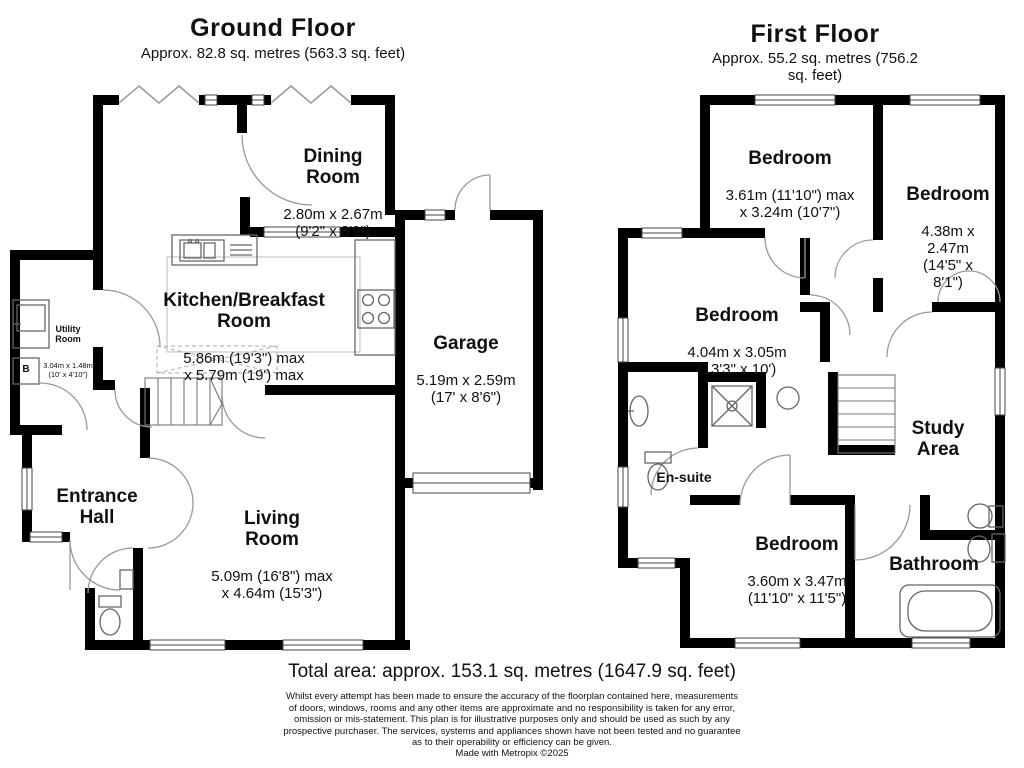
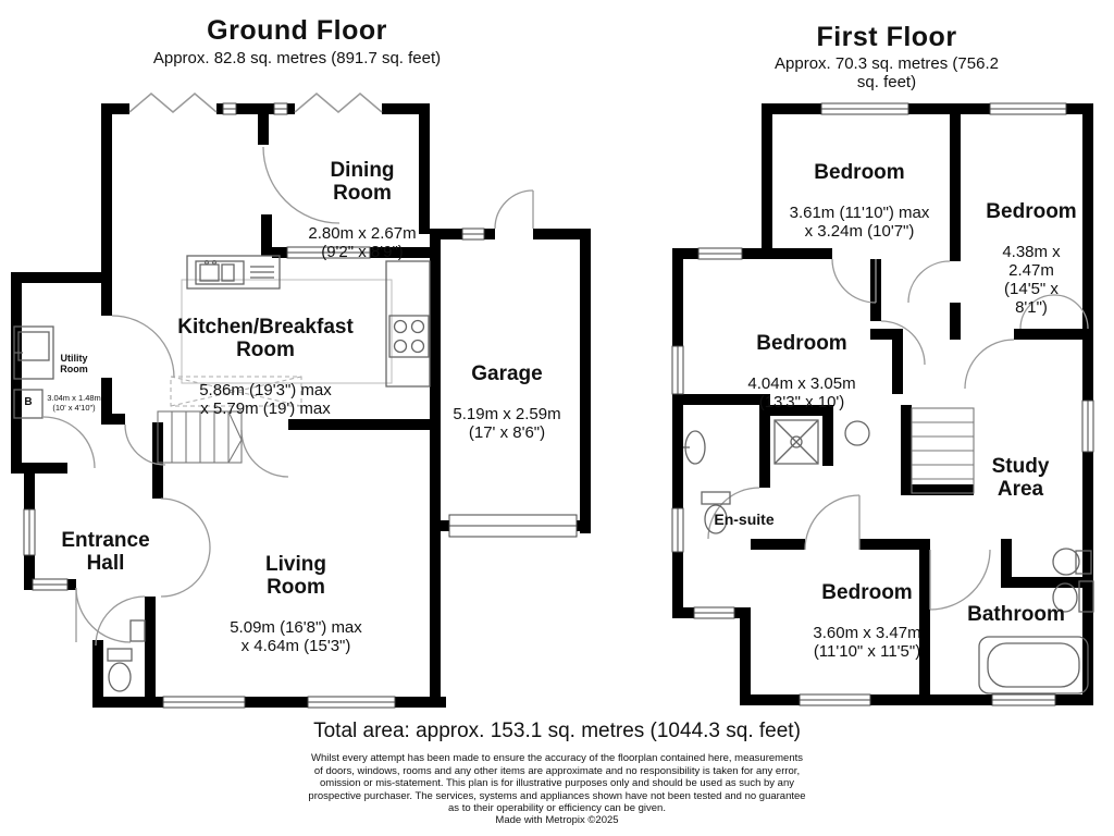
  Ground Floor
- Approx. 82.8 sq. metres (563.3 sq. feet)
+ Approx. 82.8 sq. metres (891.7 sq. feet)
  First Floor
- Approx. 55.2 sq. metres (756.2 sq. feet)
+ Approx. 70.3 sq. metres (756.2 sq. feet)
  Dining
  Room
  2.80m x 2.67m
  (9'2" x 8'9")
  Kitchen/Breakfast
  Room
  5.86m (19'3") max
  x 5.79m (19') max
  Garage
  5.19m x 2.59m
  (17' x 8'6")
  Utility
  Room
  3.04m x 1.48m
  (10' x 4'10")
  Entrance
  Hall
  Living
  Room
  5.09m (16'8") max
  x 4.64m (15'3")
  B
  Bedroom
  3.61m (11'10") max
  x 3.24m (10'7")
  Bedroom
  4.38m x 2.47m
  (14'5" x 8'1")
  Bedroom
  4.04m x 3.05m
  (13'3" x 10')
  Bedroom
  3.60m x 3.47m
  (11'10" x 11'5")
  Study
  Area
  En-suite
  Bathroom
- Total area: approx. 153.1 sq. metres (1647.9 sq. feet)
+ Total area: approx. 153.1 sq. metres (1044.3 sq. feet)
  Whilst every attempt has been made to ensure the accuracy of the floorplan contained here, measurements
  of doors, windows, rooms and any other items are approximate and no responsibility is taken for any error,
  omission or mis-statement. This plan is for illustrative purposes only and should be used as such by any
  prospective purchaser. The services, systems and appliances shown have not been tested and no guarantee
  as to their operability or efficiency can be given.
  Made with Metropix ©2025
